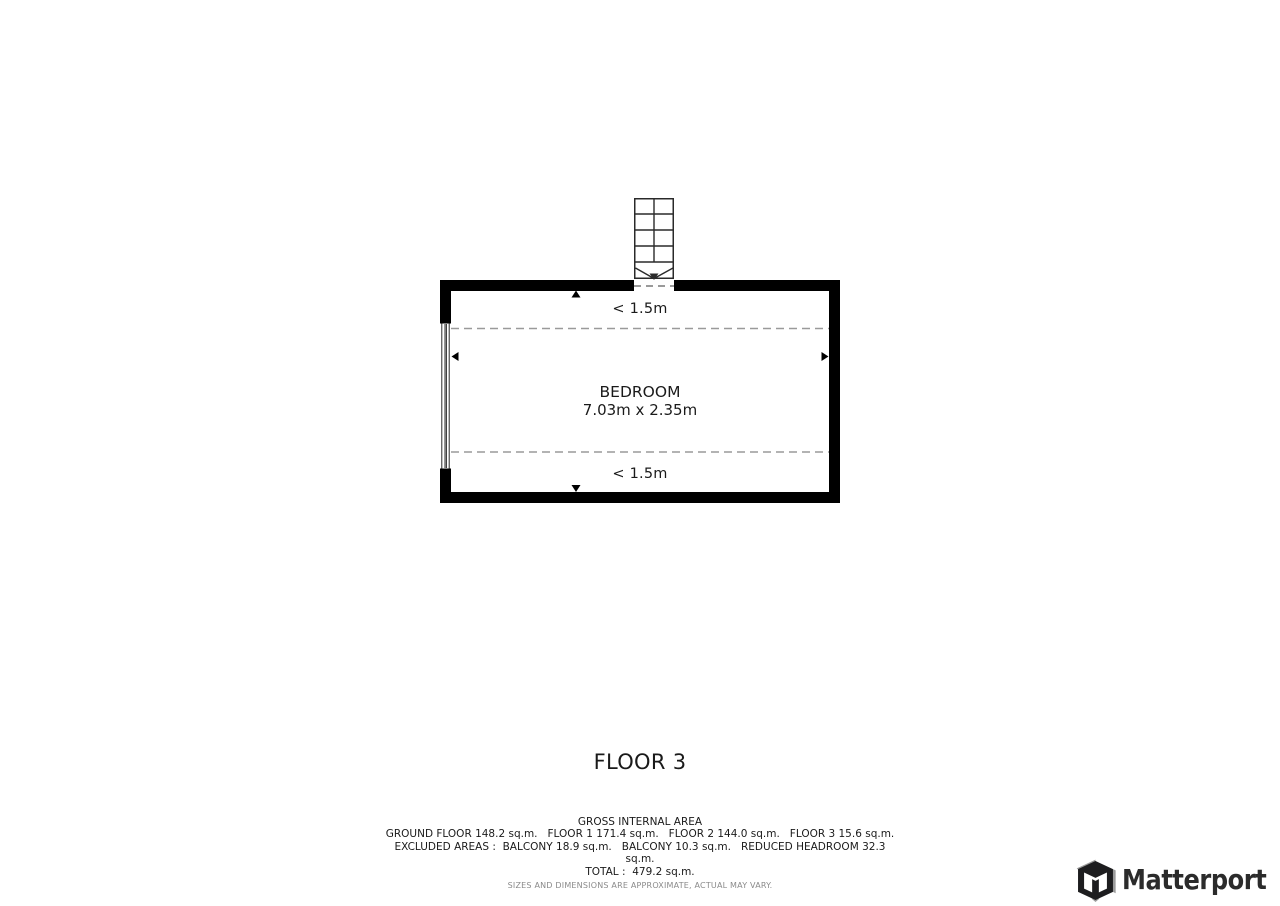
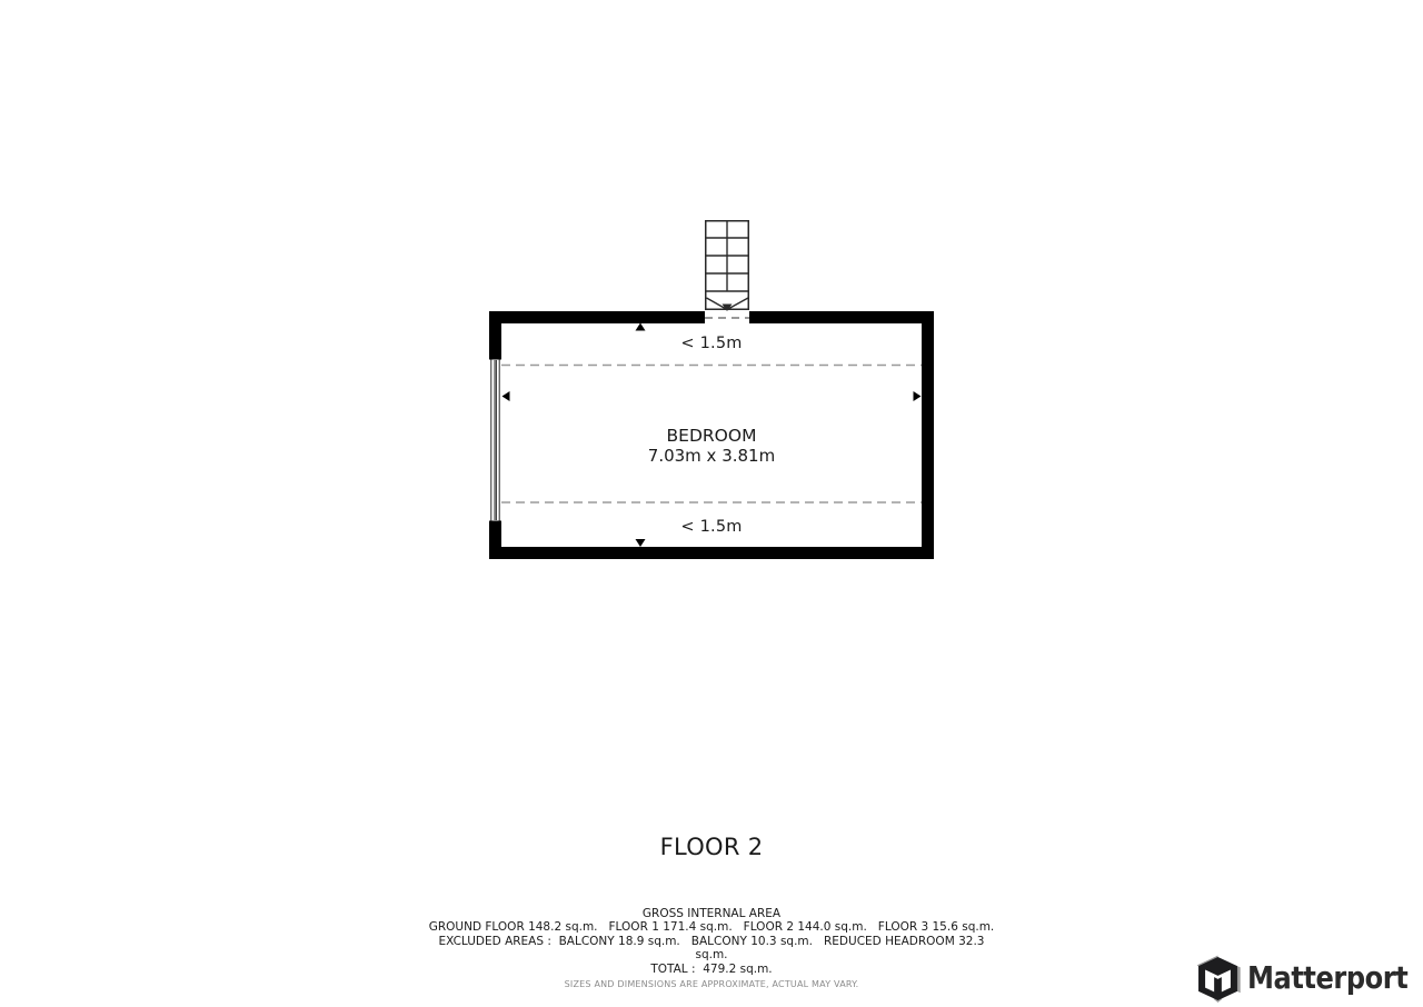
  < 1.5m
  BEDROOM
- 7.03m x 2.35m
+ 7.03m x 3.81m
  < 1.5m
- FLOOR 3
+ FLOOR 2
  GROSS INTERNAL AREA
  GROUND FLOOR 148.2 sq.m. FLOOR 1 171.4 sq.m. FLOOR 2 144.0 sq.m. FLOOR 3 15.6 sq.m.
  EXCLUDED AREAS : BALCONY 18.9 sq.m. BALCONY 10.3 sq.m. REDUCED HEADROOM 32.3
  sq.m.
  TOTAL : 479.2 sq.m.
  SIZES AND DIMENSIONS ARE APPROXIMATE, ACTUAL MAY VARY.
  Matterport
